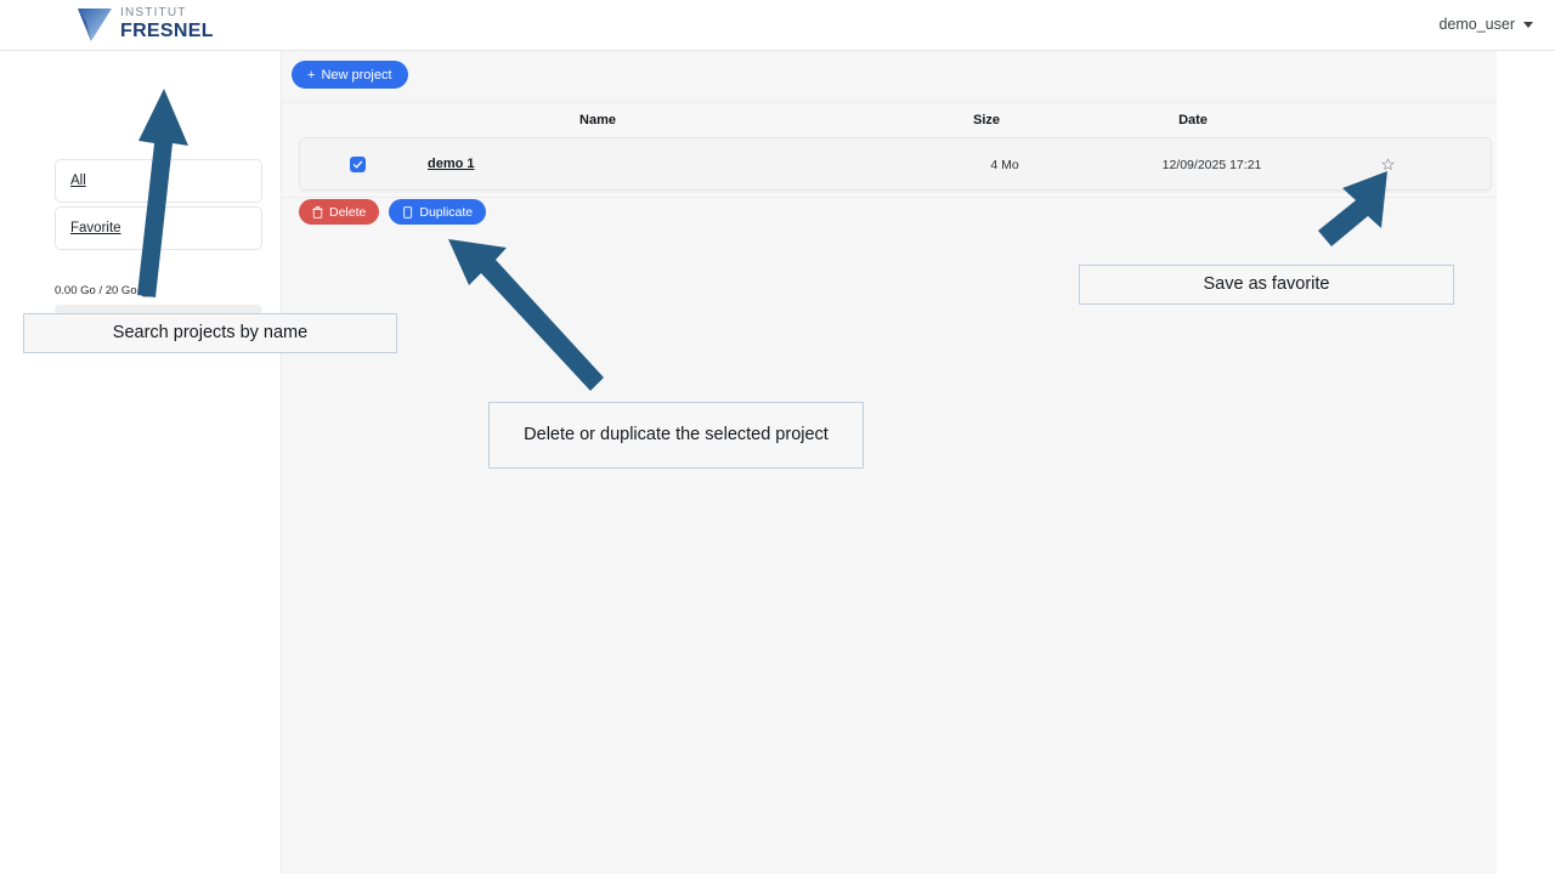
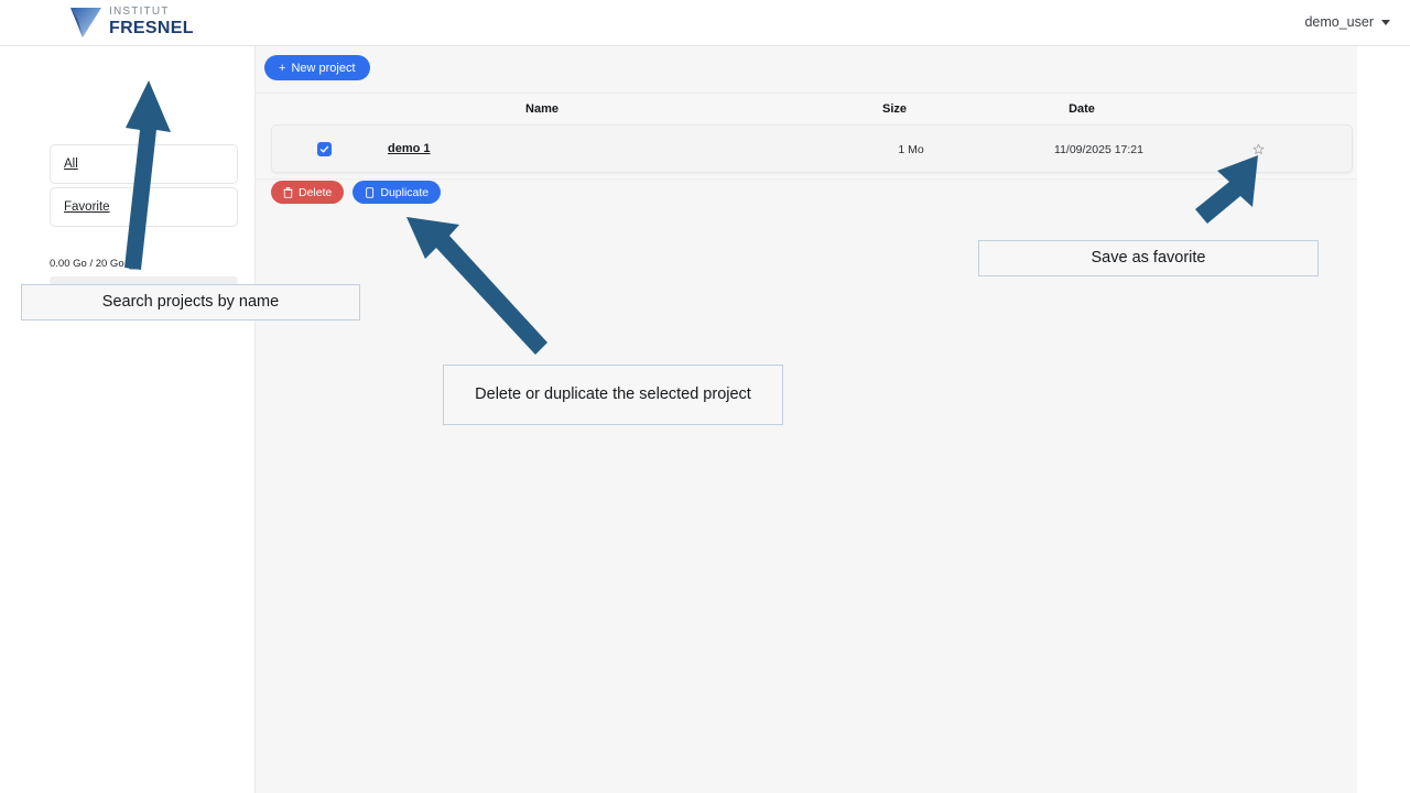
  INSTITUT
  FRESNEL
  demo_user
  All
  Favorite
  0.00 Go / 20 Go
  +
  New project
  Name
  Size
  Date
  demo 1
- 4 Mo
+ 1 Mo
- 12/09/2025 17:21
+ 11/09/2025 17:21
  Delete
  Duplicate
  Search projects by name
  Delete or duplicate the selected project
  Save as favorite
